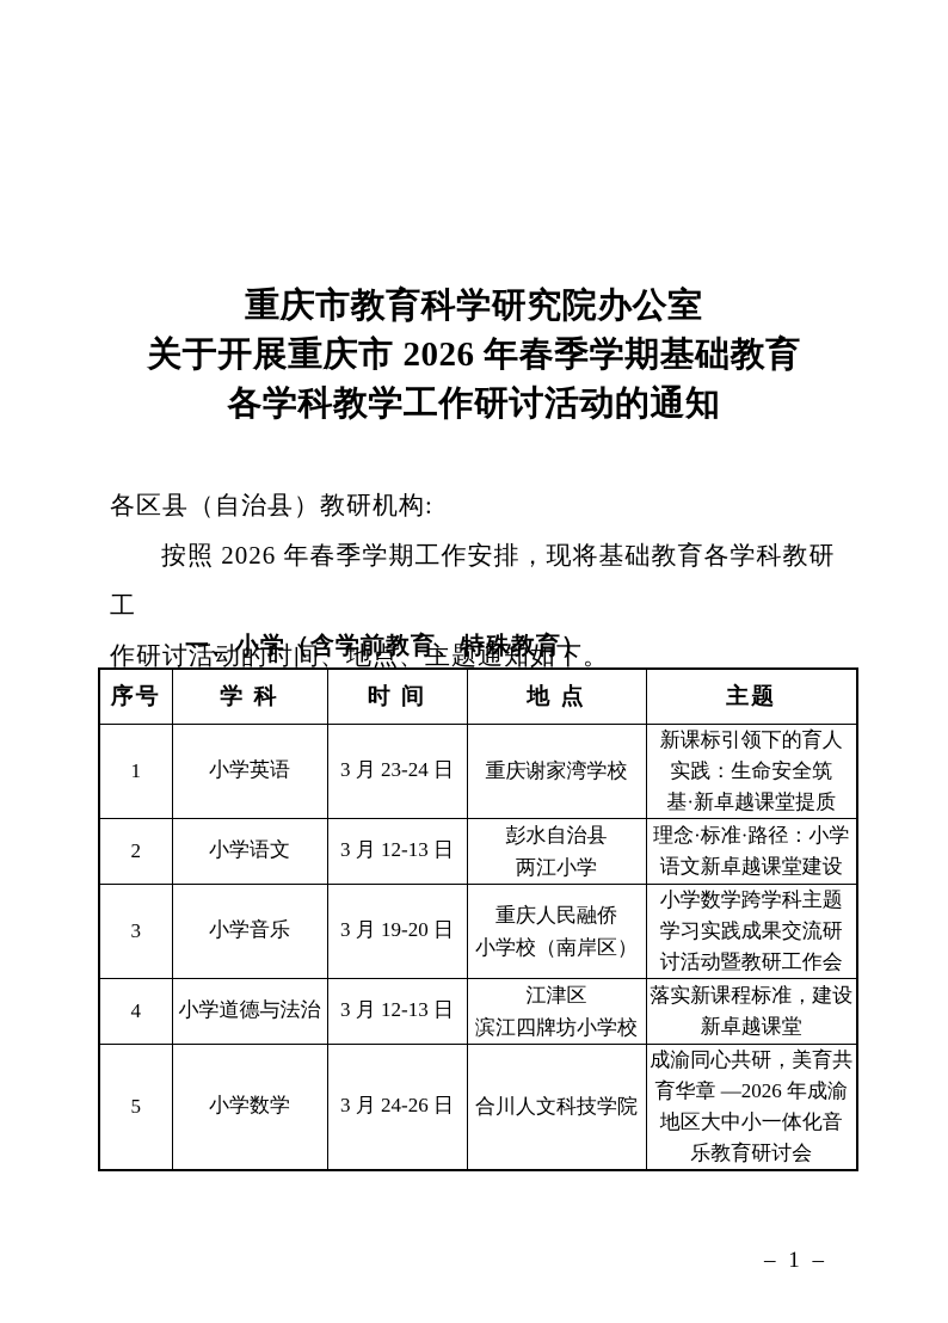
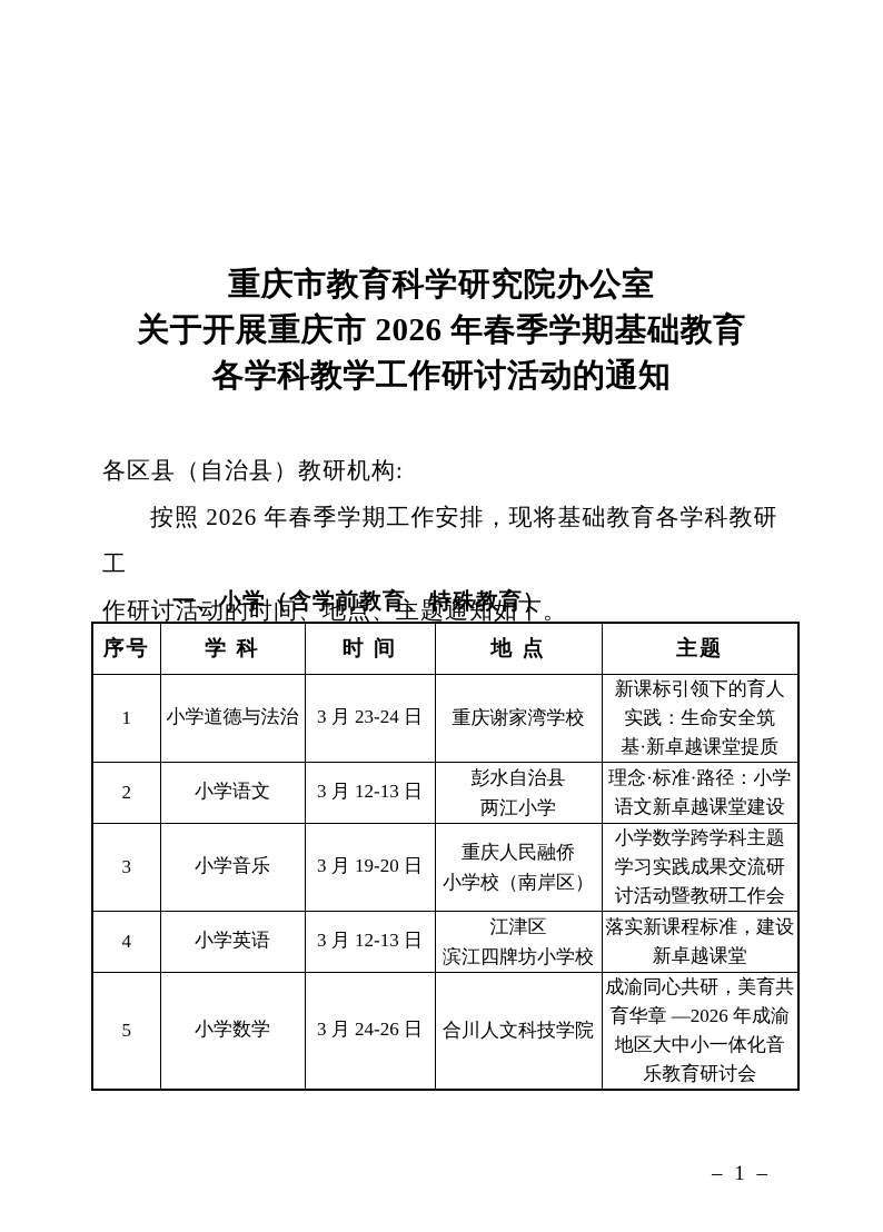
  重庆市教育科学研究院办公室
  关于开展重庆市 2026 年春季学期基础教育
  各学科教学工作研讨活动的通知
  各区县（自治县）教研机构:
  按照 2026 年春季学期工作安排，现将基础教育各学科教研工
  作研讨活动的时间、地点、主题通知如下。
  一、小学（含学前教育、特殊教育）
  序号	学 科	时 间	地 点	主题
- 1	小学英语	3 月 23-24 日	重庆谢家湾学校	新课标引领下的育人 实践：生命安全筑 基·新卓越课堂提质
+ 1	小学道德与法治	3 月 23-24 日	重庆谢家湾学校	新课标引领下的育人 实践：生命安全筑 基·新卓越课堂提质
  2	小学语文	3 月 12-13 日	彭水自治县 两江小学	理念·标准·路径：小学 语文新卓越课堂建设
  3	小学音乐	3 月 19-20 日	重庆人民融侨 小学校（南岸区）	小学数学跨学科主题 学习实践成果交流研 讨活动暨教研工作会
- 4	小学道德与法治	3 月 12-13 日	江津区 滨江四牌坊小学校	落实新课程标准，建设 新卓越课堂
+ 4	小学英语	3 月 12-13 日	江津区 滨江四牌坊小学校	落实新课程标准，建设 新卓越课堂
  5	小学数学	3 月 24-26 日	合川人文科技学院	成渝同心共研，美育共 育华章 —2026 年成渝 地区大中小一体化音 乐教育研讨会
  – 1 –
